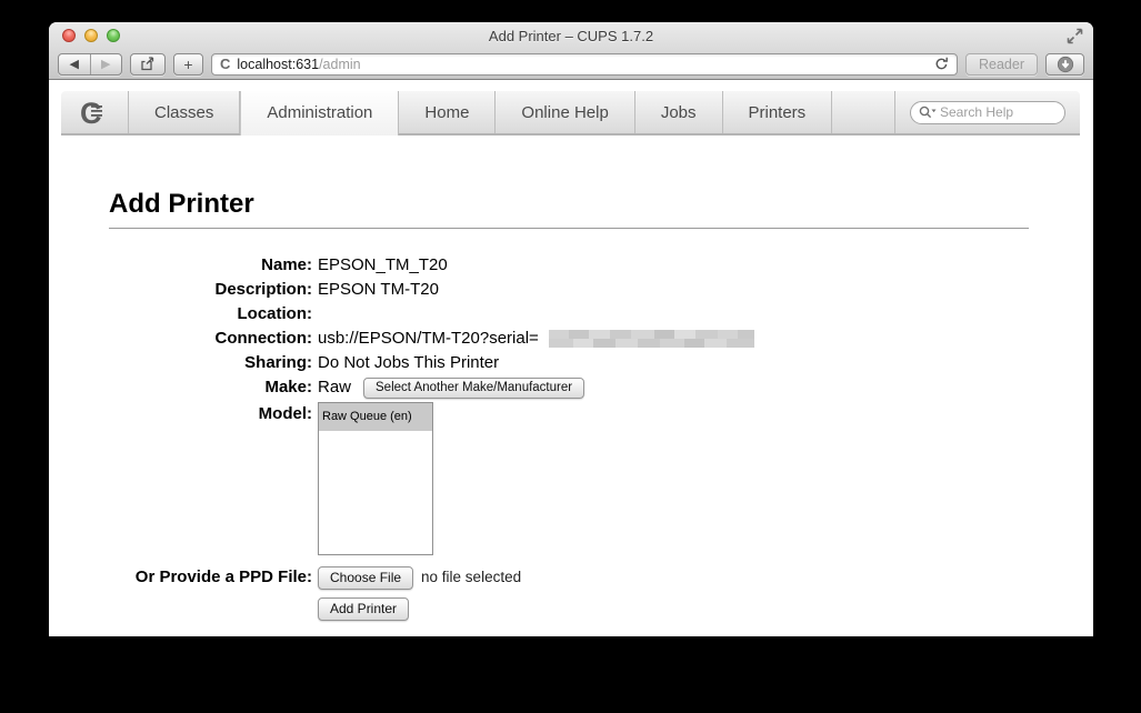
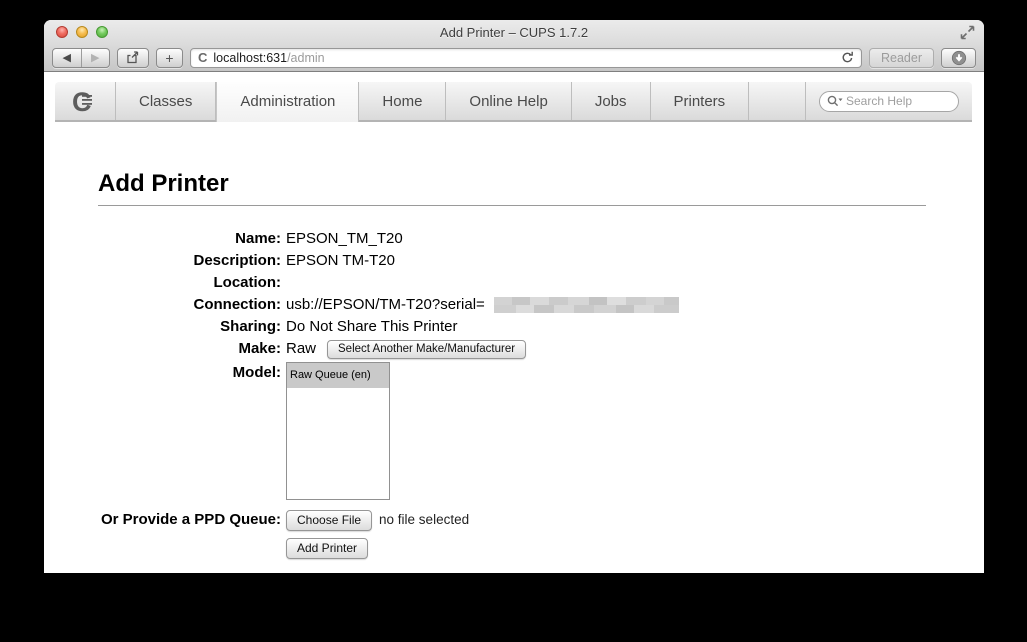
  Add Printer – CUPS 1.7.2
  ◀
  ▶
  +
  C
  localhost:631/admin
  Reader
  C
  Classes
  Administration
  Home
  Online Help
  Jobs
  Printers
  Search Help
  Add Printer
  Name:
  EPSON_TM_T20
  Description:
  EPSON TM-T20
  Location:
  Connection:
  usb://EPSON/TM-T20?serial=
  Sharing:
- Do Not Jobs This Printer
+ Do Not Share This Printer
  Make:
  Raw
  Select Another Make/Manufacturer
  Model:
  Raw Queue (en)
- Or Provide a PPD File:
+ Or Provide a PPD Queue:
  Choose File
  no file selected
  Add Printer
